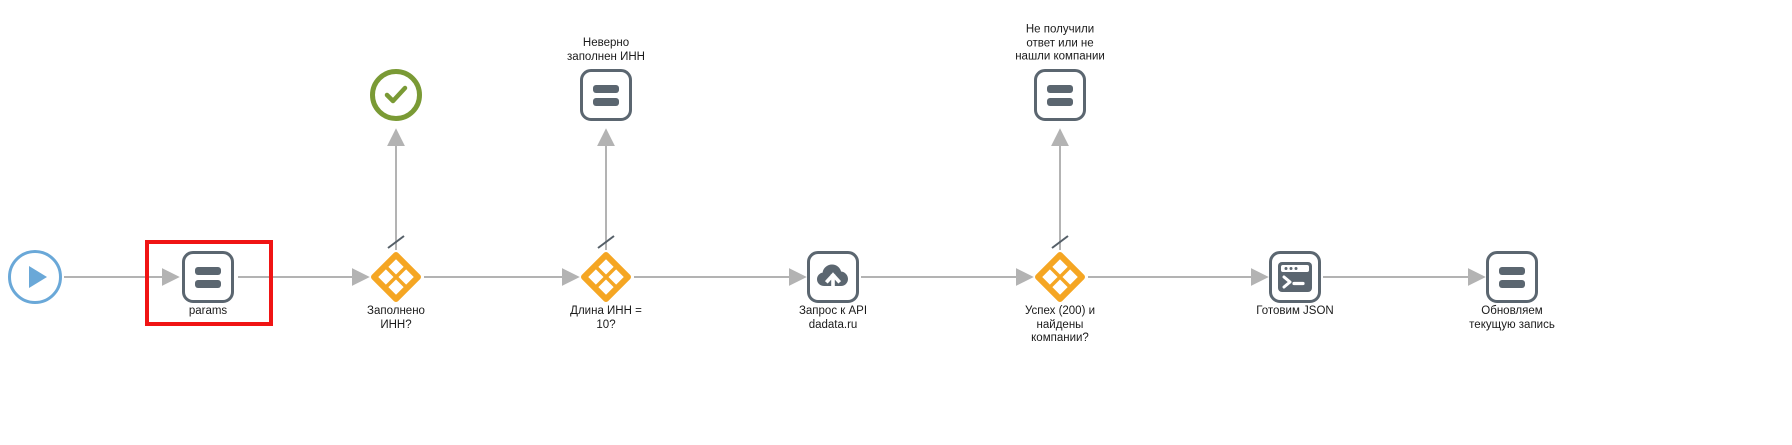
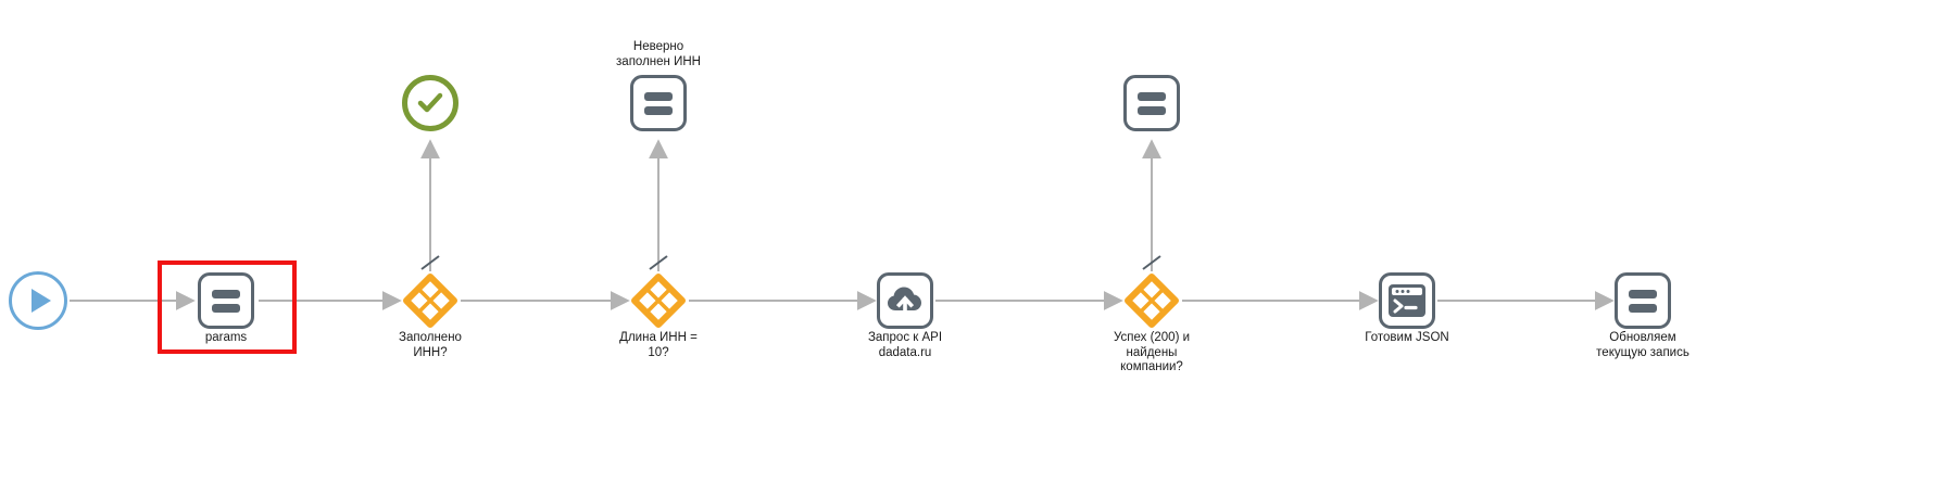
  params
  Заполнено
  ИНН?
  Длина ИНН =
  10?
  Неверно
  заполнен ИНН
  Запрос к API
  dadata.ru
  Успех (200) и
  найдены
  компании?
- Не получили
- ответ или не
- нашли компании
  Готовим JSON
  Обновляем
  текущую запись
